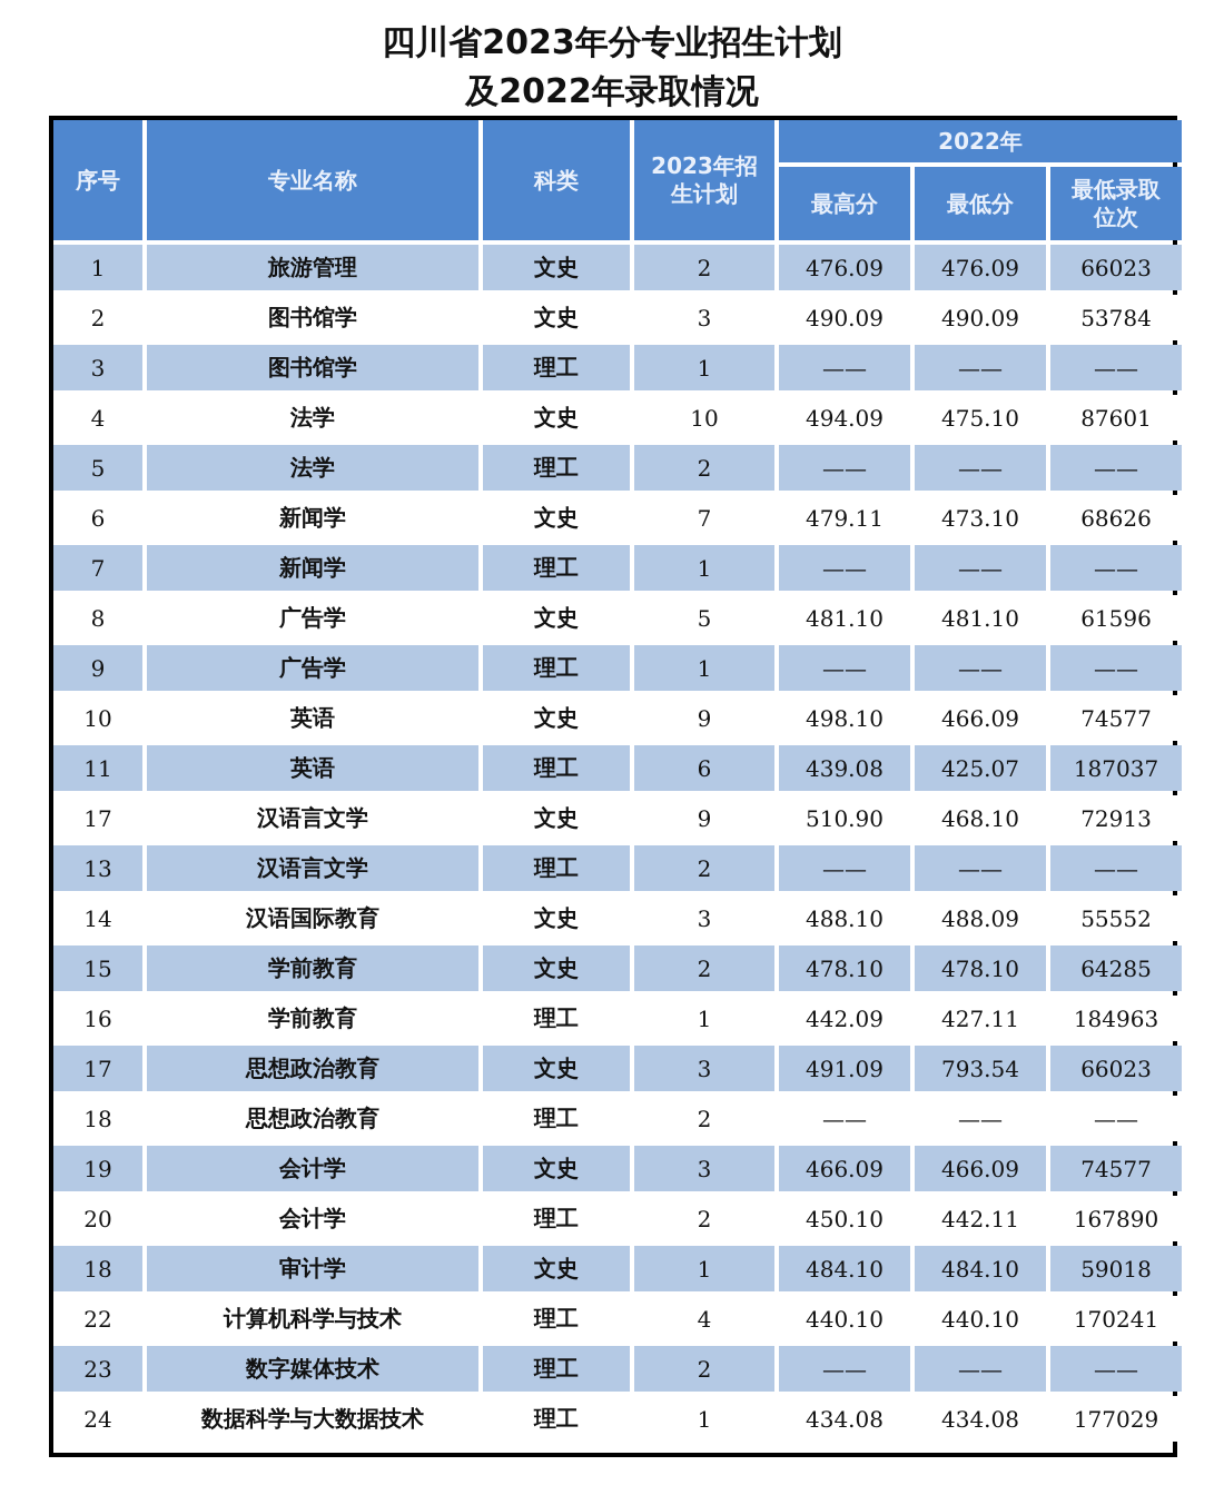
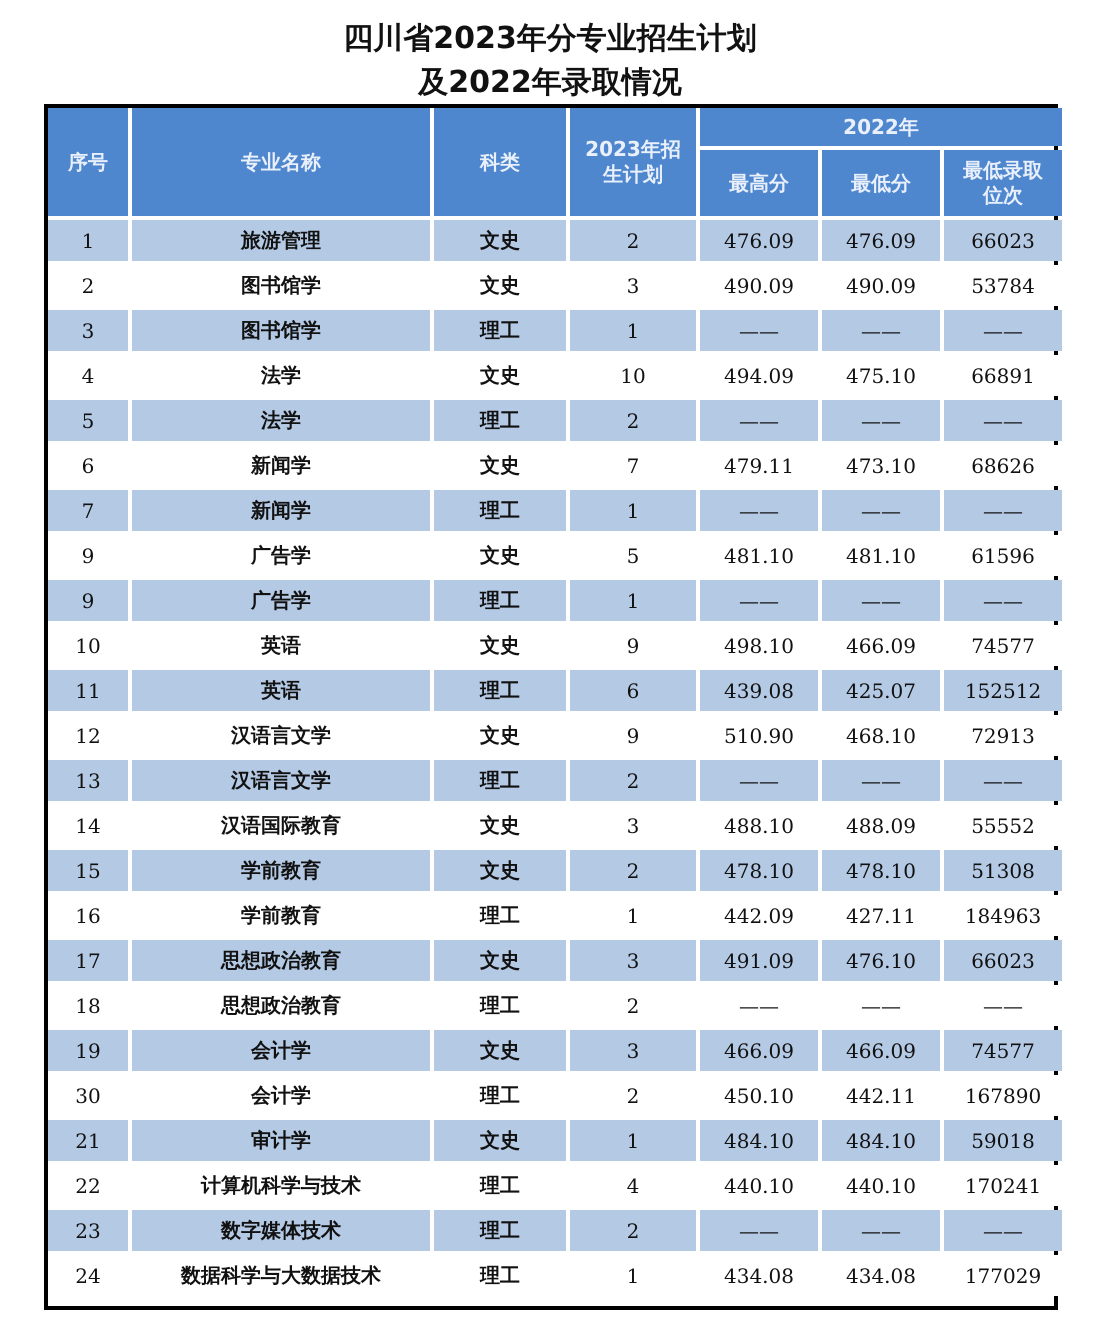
  四川省2023年分专业招生计划
  及2022年录取情况
  序号	专业名称	科类	2023年招生计划	2022年
  最高分	最低分	最低录取位次
  1	旅游管理	文史	2	476.09	476.09	66023
  2	图书馆学	文史	3	490.09	490.09	53784
  3	图书馆学	理工	1	——	——	——
- 4	法学	文史	10	494.09	475.10	87601
+ 4	法学	文史	10	494.09	475.10	66891
  5	法学	理工	2	——	——	——
  6	新闻学	文史	7	479.11	473.10	68626
  7	新闻学	理工	1	——	——	——
- 8	广告学	文史	5	481.10	481.10	61596
+ 9	广告学	文史	5	481.10	481.10	61596
  9	广告学	理工	1	——	——	——
  10	英语	文史	9	498.10	466.09	74577
- 11	英语	理工	6	439.08	425.07	187037
+ 11	英语	理工	6	439.08	425.07	152512
- 17	汉语言文学	文史	9	510.90	468.10	72913
+ 12	汉语言文学	文史	9	510.90	468.10	72913
  13	汉语言文学	理工	2	——	——	——
  14	汉语国际教育	文史	3	488.10	488.09	55552
- 15	学前教育	文史	2	478.10	478.10	64285
+ 15	学前教育	文史	2	478.10	478.10	51308
  16	学前教育	理工	1	442.09	427.11	184963
- 17	思想政治教育	文史	3	491.09	793.54	66023
+ 17	思想政治教育	文史	3	491.09	476.10	66023
  18	思想政治教育	理工	2	——	——	——
  19	会计学	文史	3	466.09	466.09	74577
- 20	会计学	理工	2	450.10	442.11	167890
+ 30	会计学	理工	2	450.10	442.11	167890
- 18	审计学	文史	1	484.10	484.10	59018
+ 21	审计学	文史	1	484.10	484.10	59018
  22	计算机科学与技术	理工	4	440.10	440.10	170241
  23	数字媒体技术	理工	2	——	——	——
  24	数据科学与大数据技术	理工	1	434.08	434.08	177029
